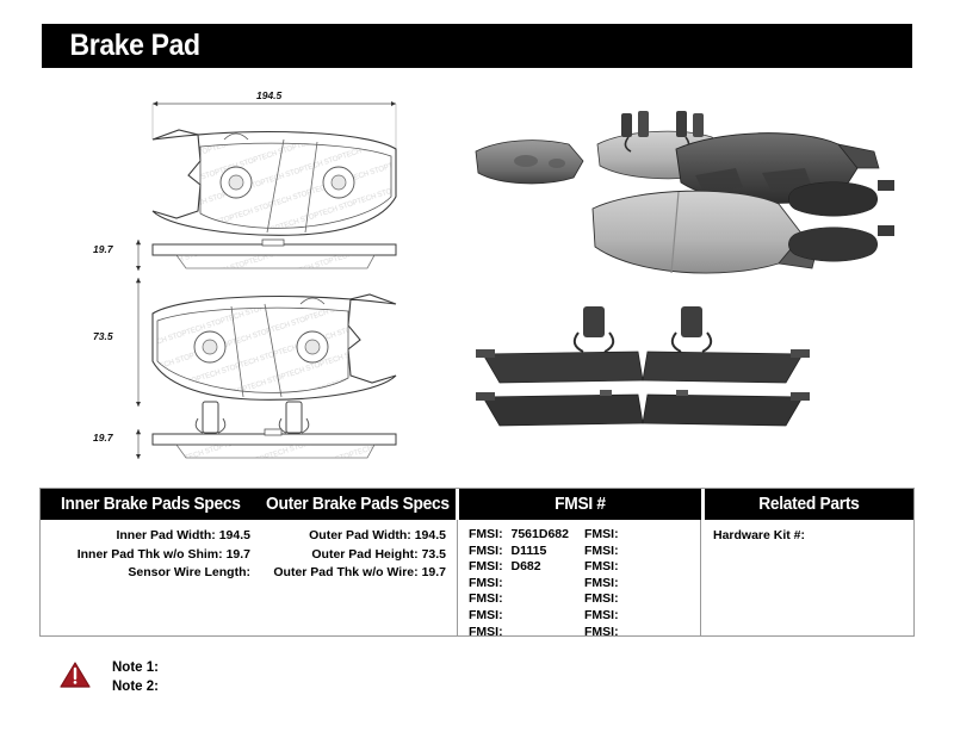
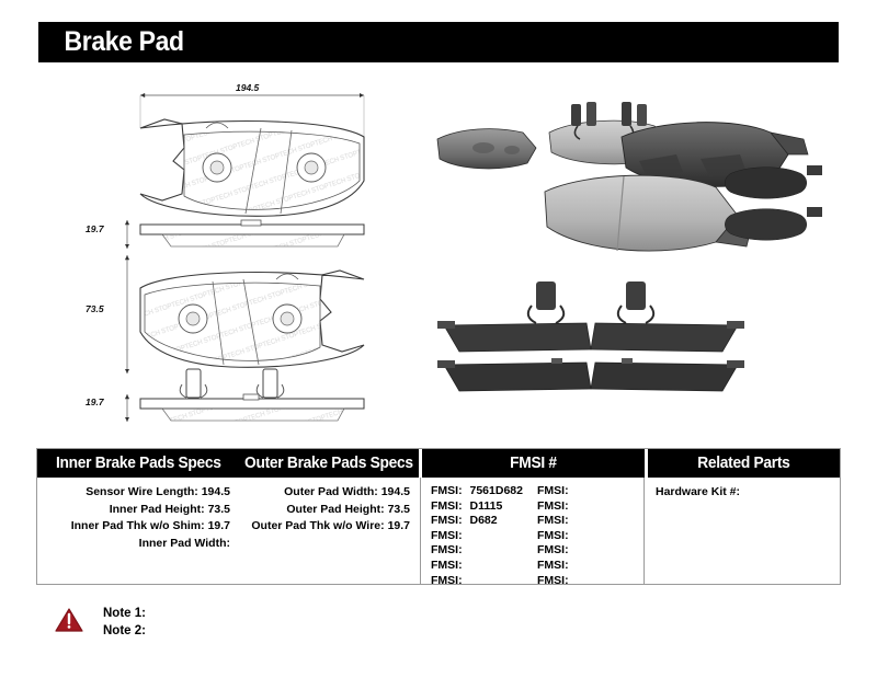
  Brake Pad
  194.5
  19.7
  73.5
  19.7
  Inner Brake Pads Specs
  Outer Brake Pads Specs
  FMSI #
  Related Parts
- Inner Pad Width: 194.5
+ Sensor Wire Length: 194.5
+ Inner Pad Height: 73.5
  Inner Pad Thk w/o Shim: 19.7
- Sensor Wire Length:
+ Inner Pad Width:
  Outer Pad Width: 194.5
  Outer Pad Height: 73.5
  Outer Pad Thk w/o Wire: 19.7
  FMSI: 7561D682
  FMSI: D1115
  FMSI: D682
  FMSI:
  FMSI:
  FMSI:
  FMSI:
  FMSI:
  FMSI:
  FMSI:
  FMSI:
  FMSI:
  FMSI:
  FMSI:
  Hardware Kit #:
  Note 1:
  Note 2:
